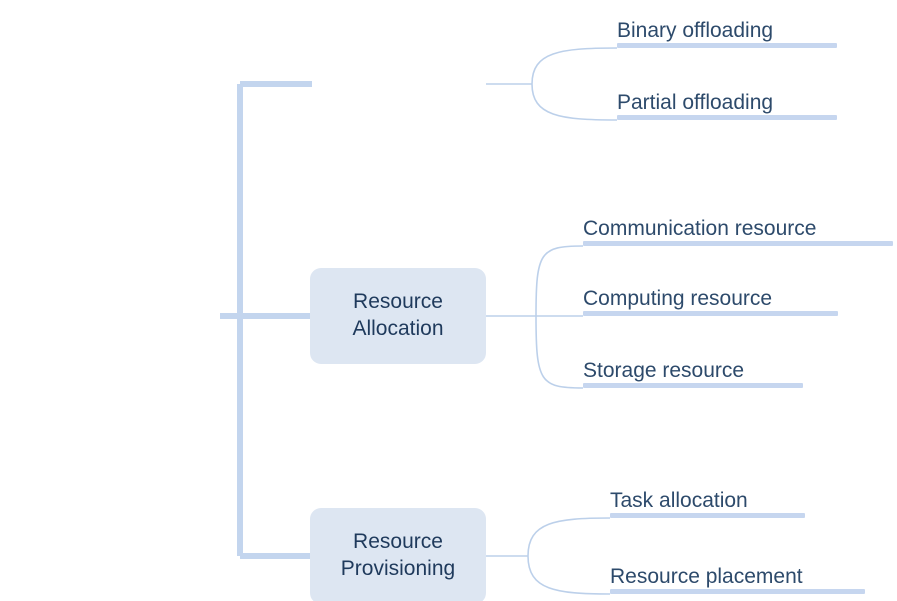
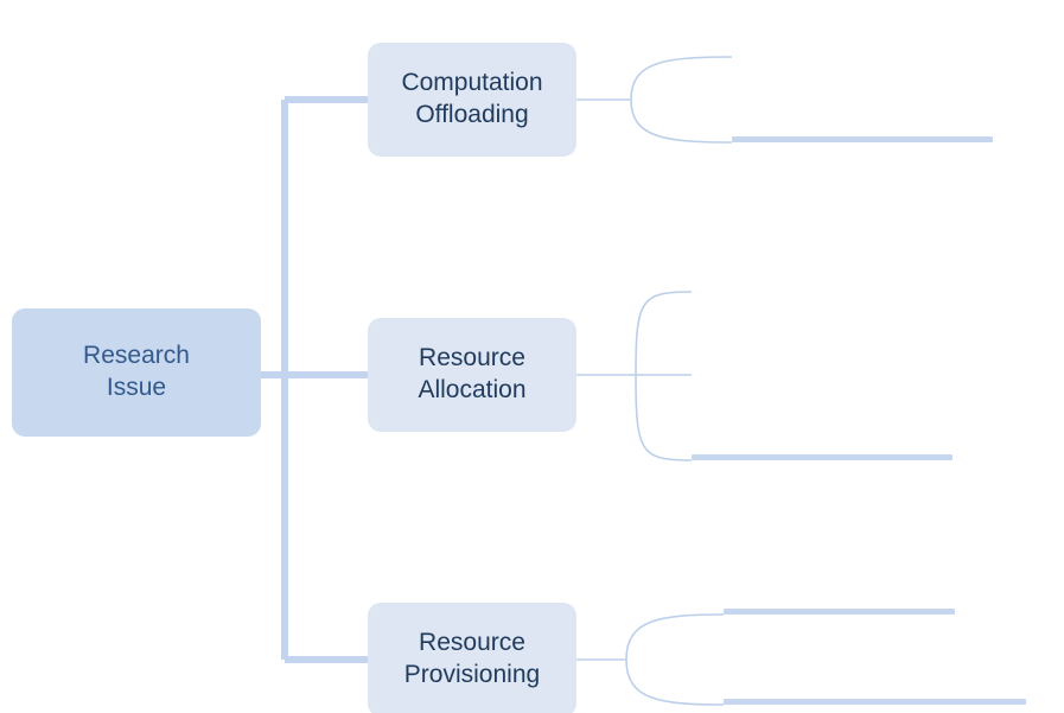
+ Research
+ Issue
+ Computation
+ Offloading
  Resource
  Allocation
  Resource
  Provisioning
- Binary offloading
- Partial offloading
- Communication resource
- Computing resource
- Storage resource
- Task allocation
- Resource placement
